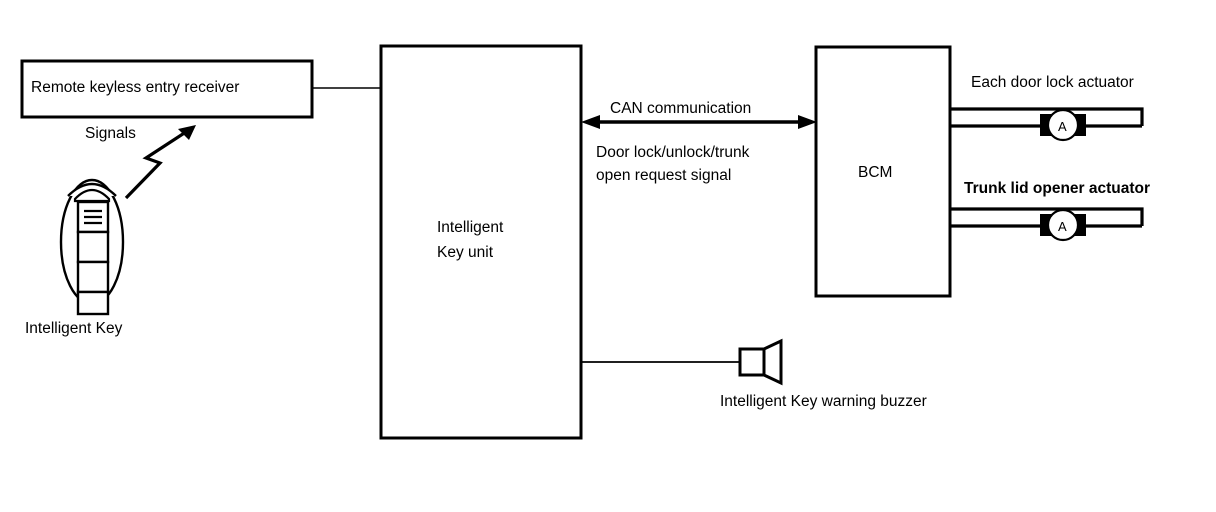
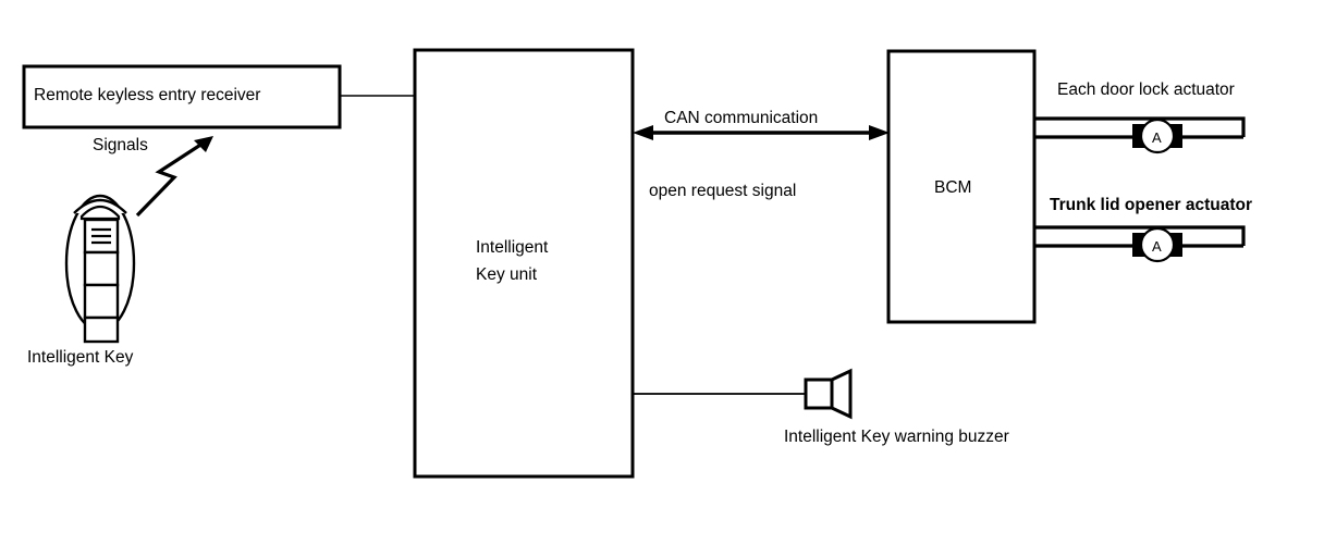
  Remote keyless entry receiver
  Signals
  Intelligent Key
  Intelligent
  Key unit
  CAN communication
- Door lock/unlock/trunk
  open request signal
  BCM
  Each door lock actuator
  A
  Trunk lid opener actuator
  A
  Intelligent Key warning buzzer
